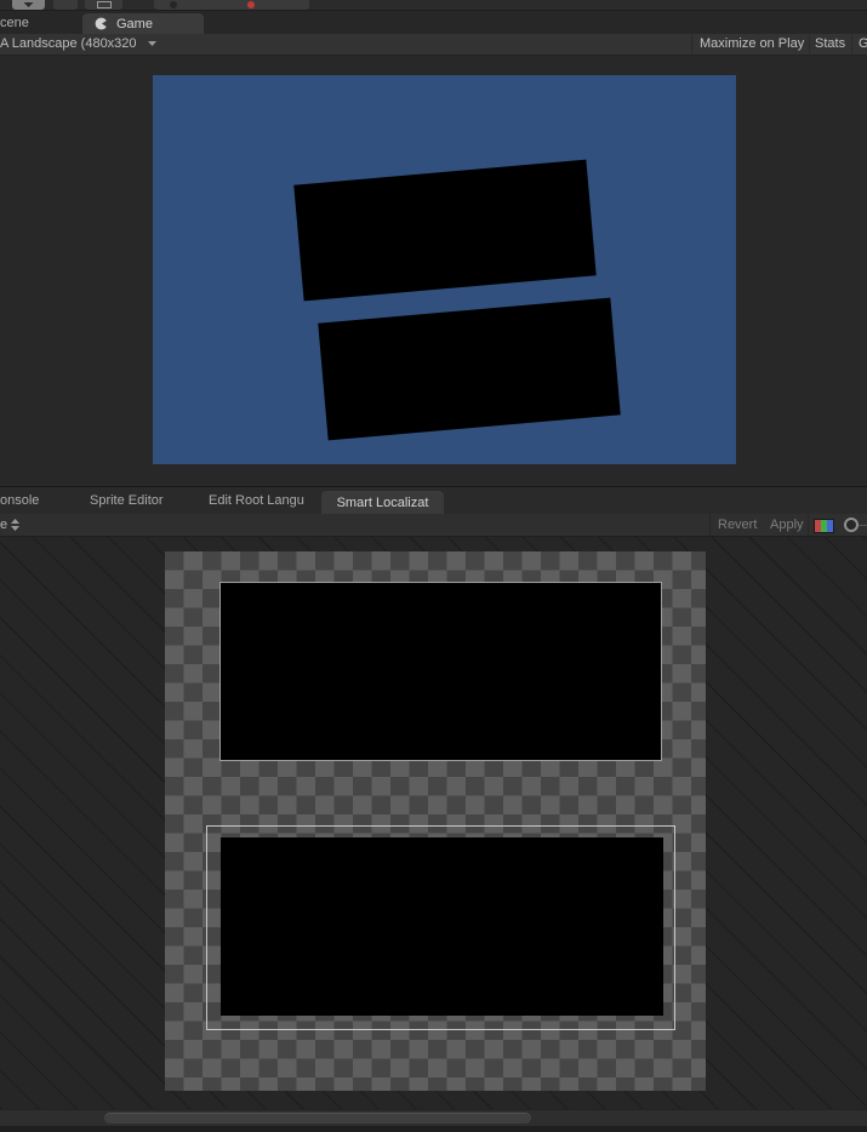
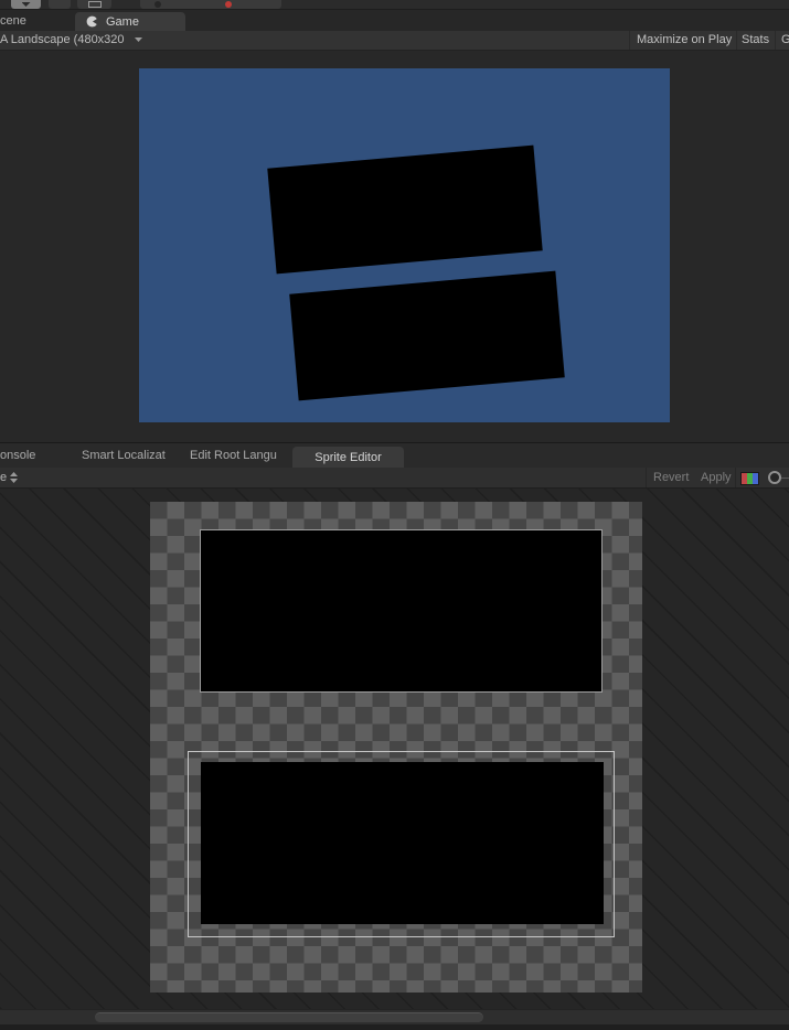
  cene
  Game
  A Landscape (480x320
  Maximize on Play
  Stats
  G
  onsole
- Sprite Editor
+ Smart Localizat
  Edit Root Langu
- Smart Localizat
+ Sprite Editor
  e
  Revert
  Apply
